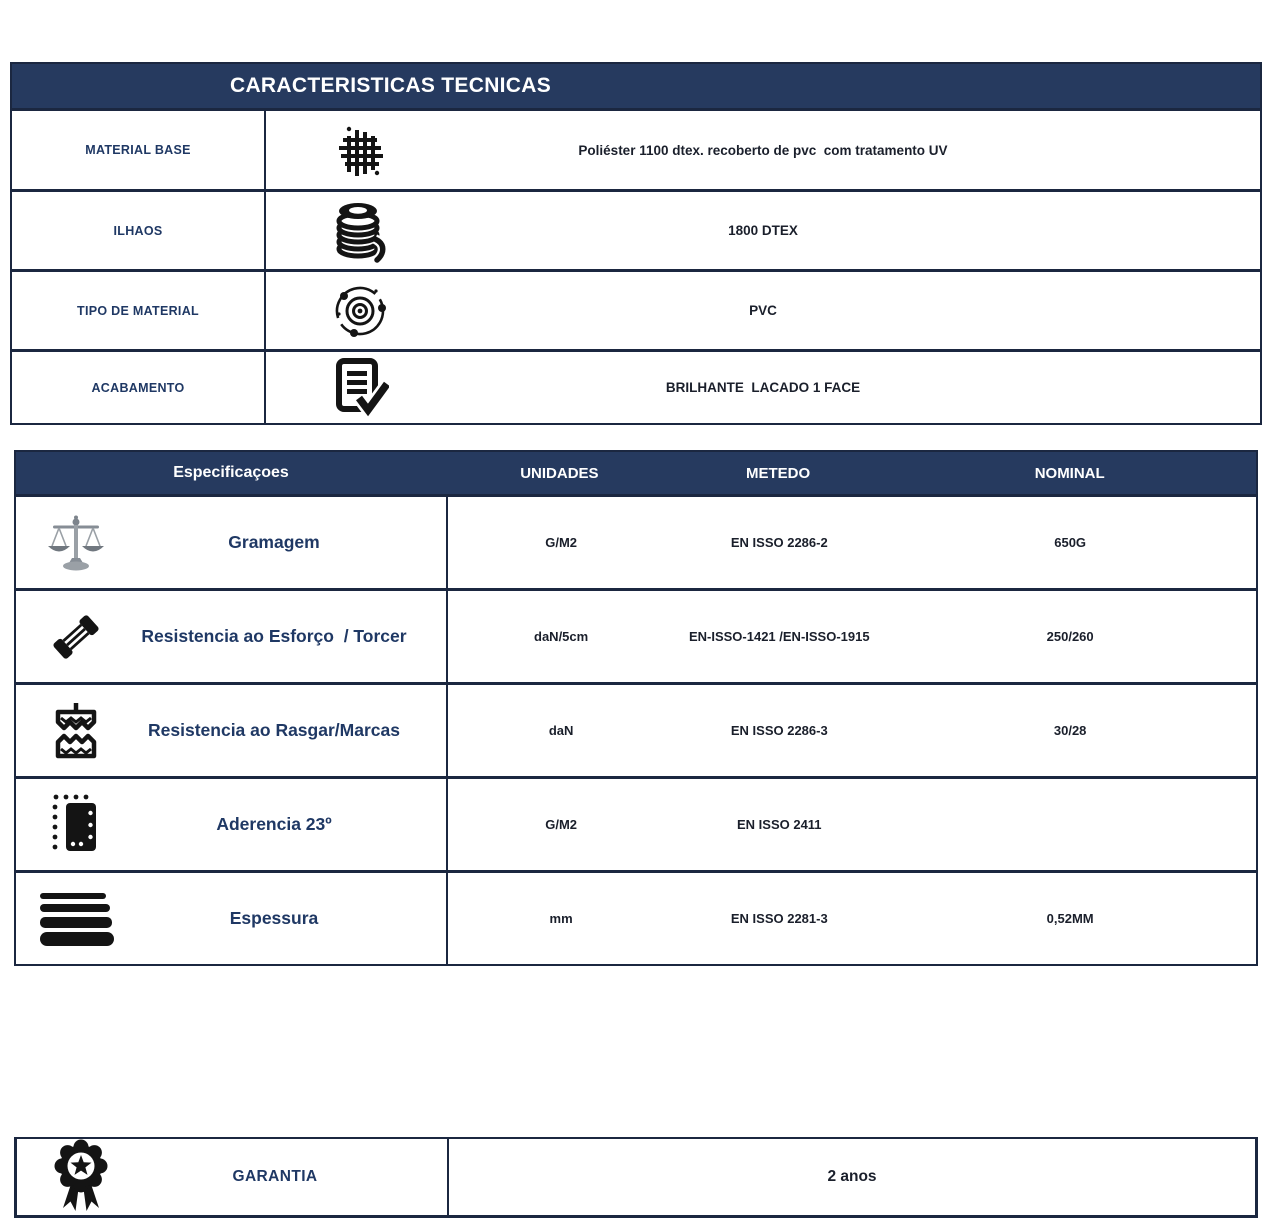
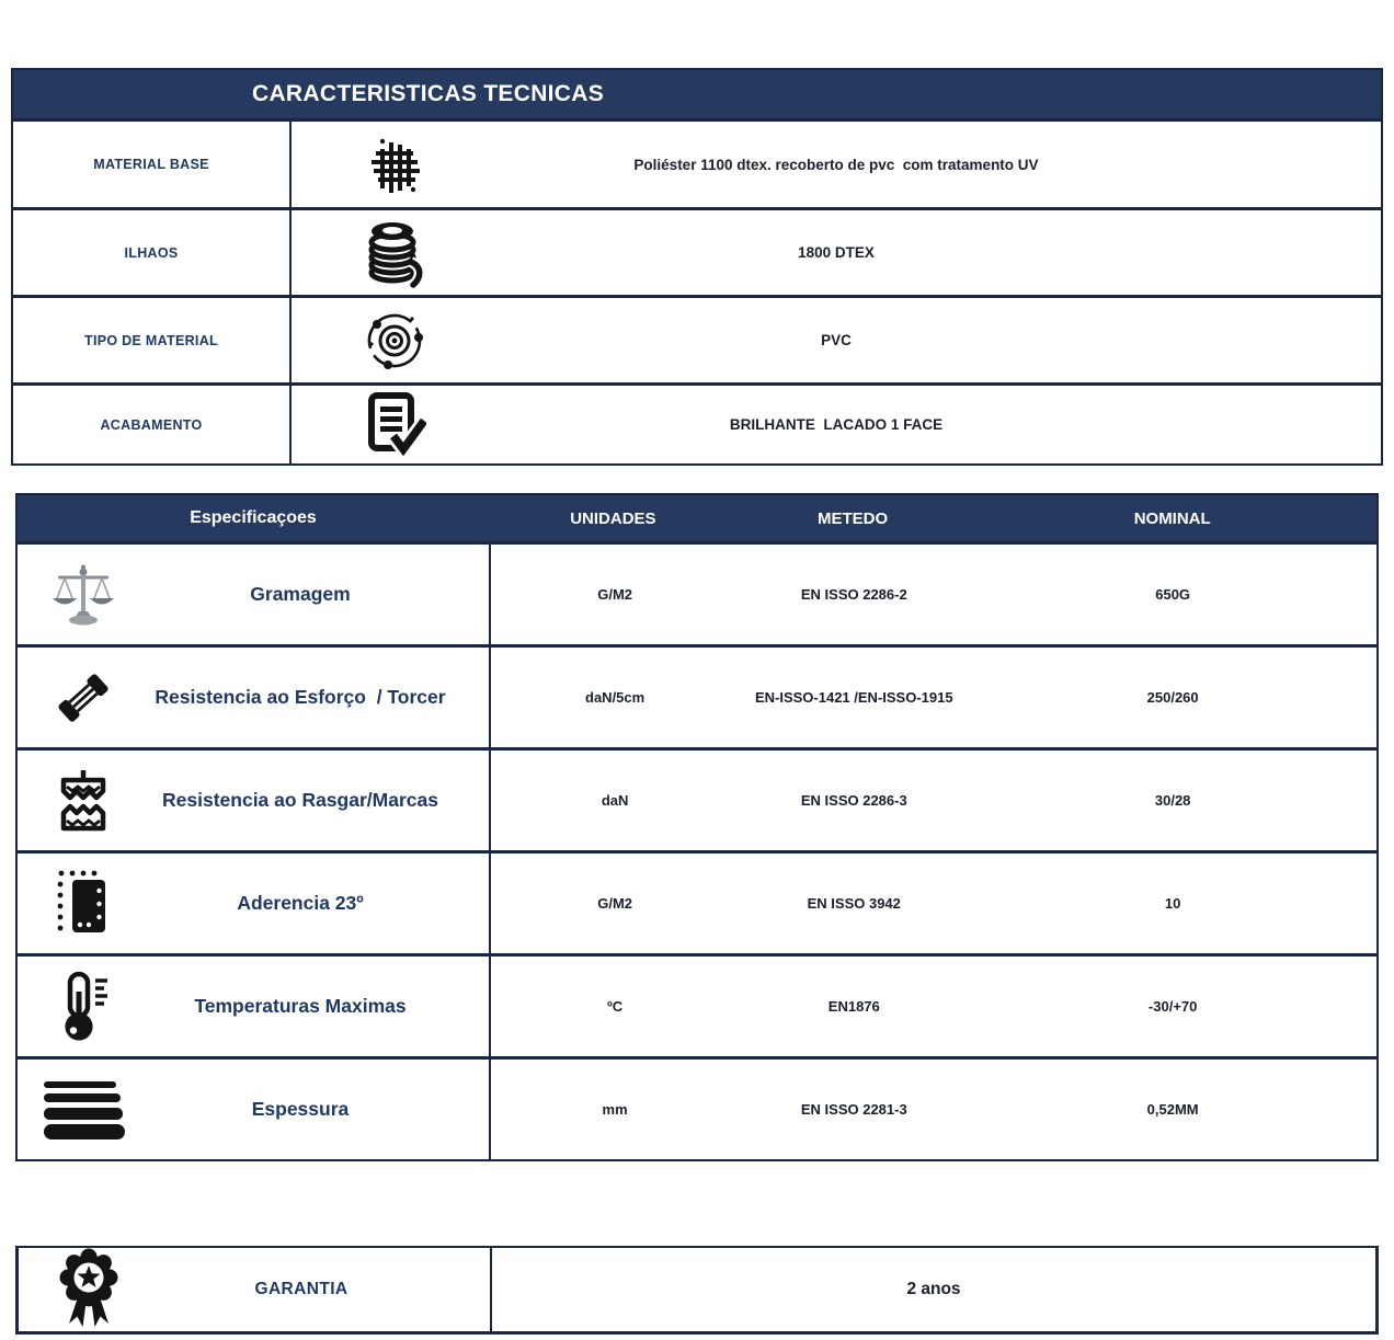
  CARACTERISTICAS TECNICAS
  MATERIAL BASE
  Poliéster 1100 dtex. recoberto de pvc com tratamento UV
  ILHAOS
  1800 DTEX
  TIPO DE MATERIAL
  PVC
  ACABAMENTO
  BRILHANTE LACADO 1 FACE
  Especificaçoes
  UNIDADES
  METEDO
  NOMINAL
  Gramagem
  G/M2
  EN ISSO 2286-2
  650G
  Resistencia ao Esforço / Torcer
  daN/5cm
  EN-ISSO-1421 /EN-ISSO-1915
  250/260
  Resistencia ao Rasgar/Marcas
  daN
  EN ISSO 2286-3
  30/28
  Aderencia 23º
  G/M2
- EN ISSO 2411
+ EN ISSO 3942
+ 10
+ Temperaturas Maximas
+ ºC
+ EN1876
+ -30/+70
  Espessura
  mm
  EN ISSO 2281-3
  0,52MM
  GARANTIA
  2 anos
